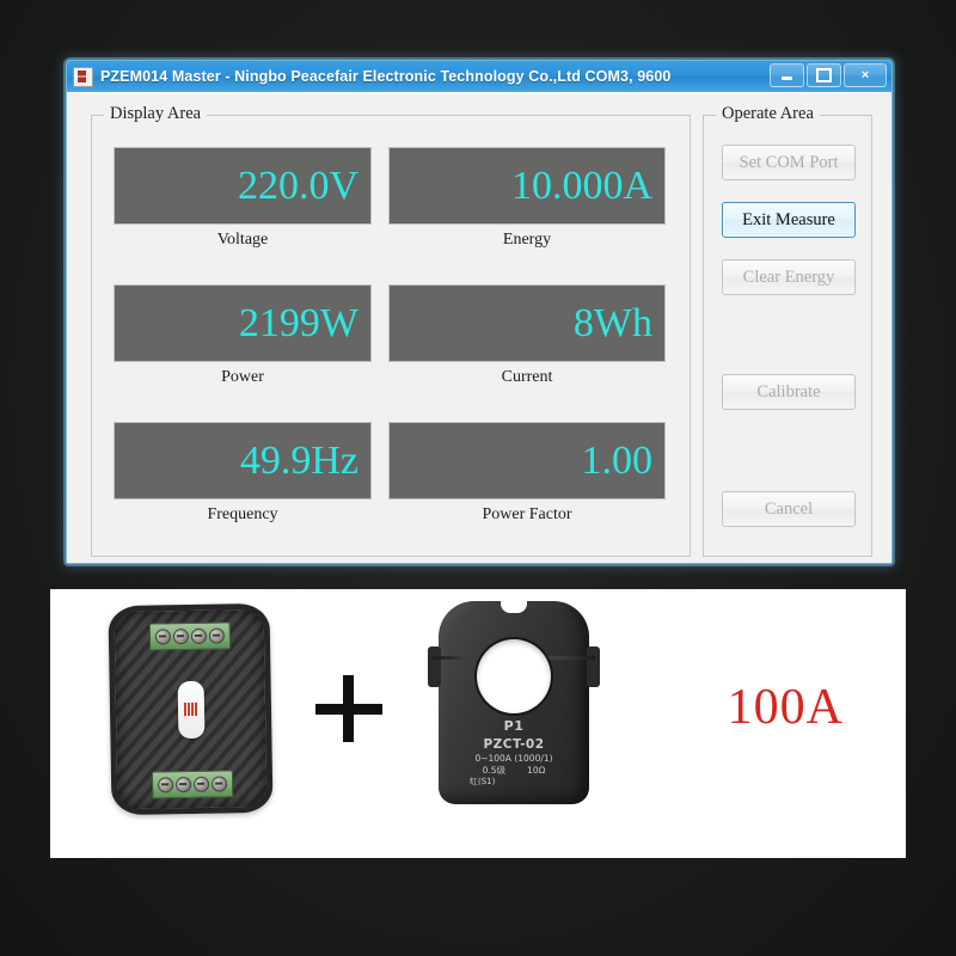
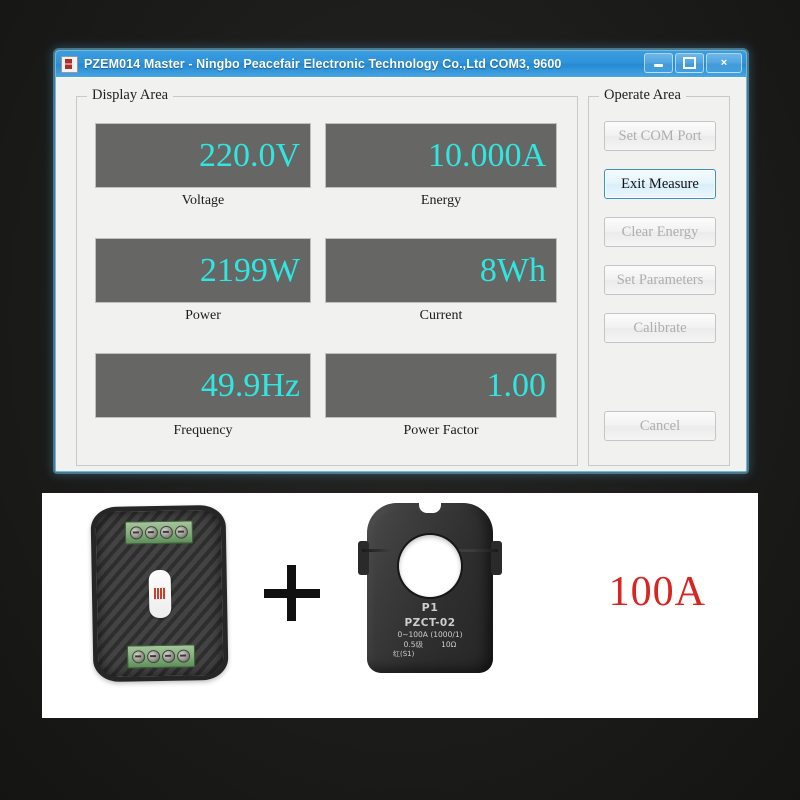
  PZEM014 Master - Ningbo Peacefair Electronic Technology Co.,Ltd COM3, 9600
  ×
  Display Area
  220.0V
  Voltage
  10.000A
  Energy
  2199W
  Power
  8Wh
  Current
  49.9Hz
  Frequency
  1.00
  Power Factor
  Operate Area
  Set COM Port
  Exit Measure
  Clear Energy
+ Set Parameters
  Calibrate
  Cancel
  P1
  PZCT-02
  0~100A (1000/1)
  0.5级
  10Ω
  红(S1)
  100A
